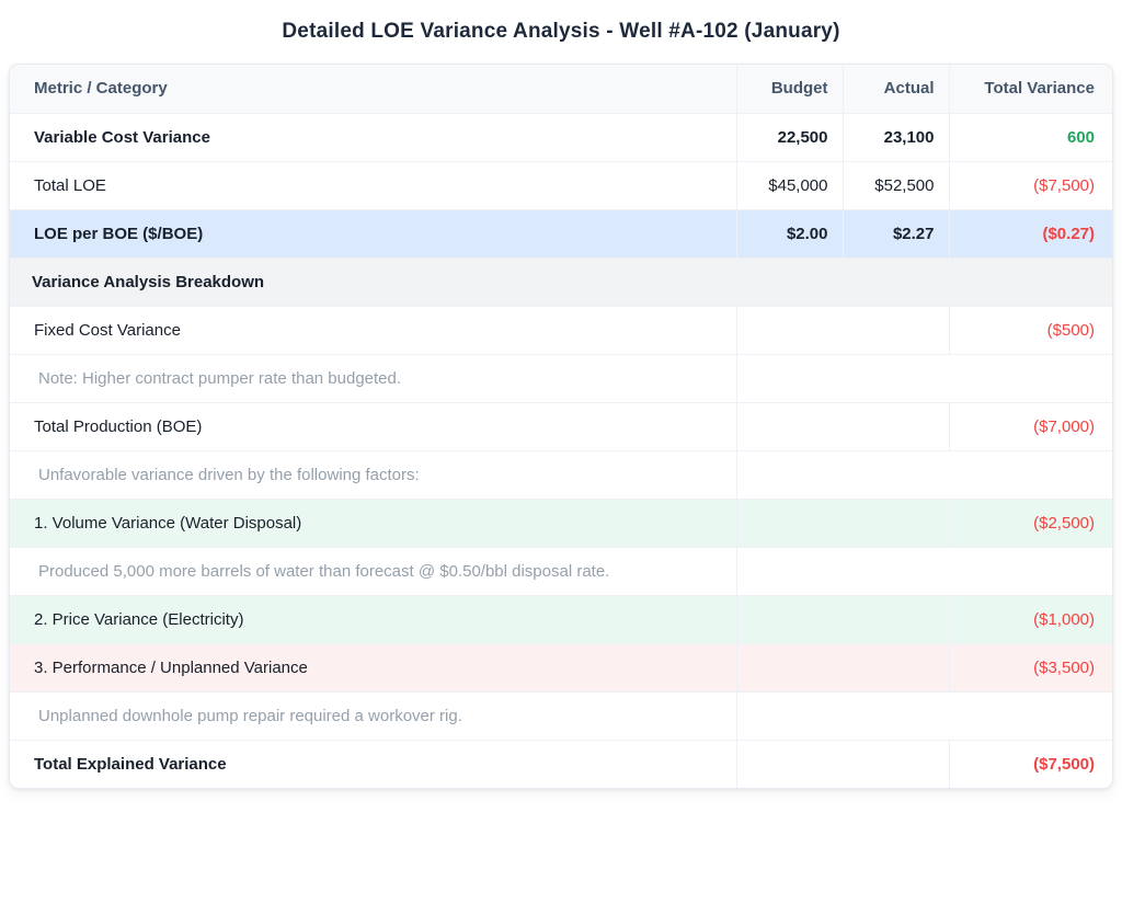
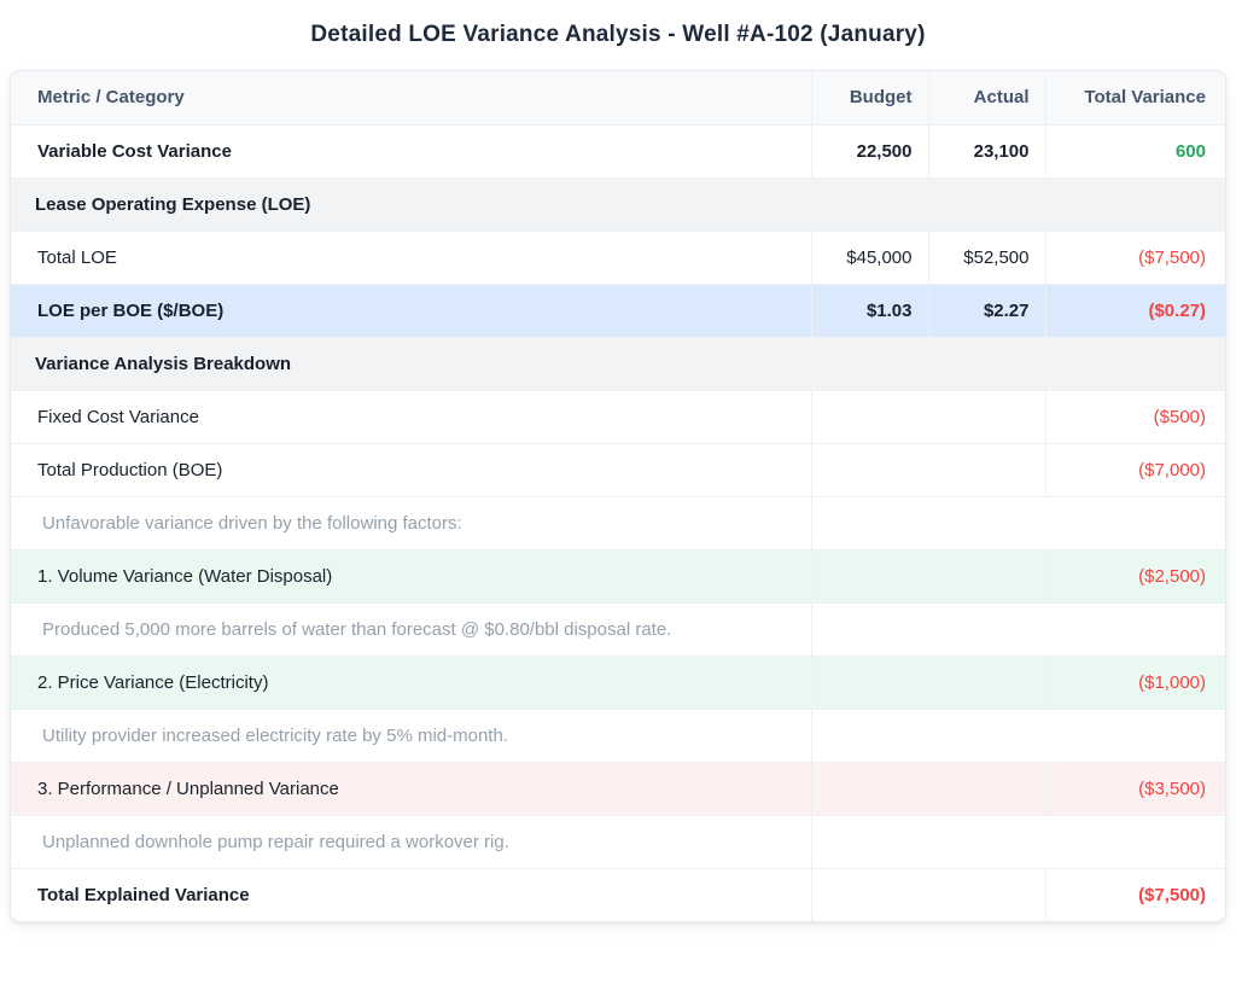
  Detailed LOE Variance Analysis - Well #A-102 (January)
  Metric / Category	Budget	Actual	Total Variance
  Variable Cost Variance	22,500	23,100	600
+ Lease Operating Expense (LOE)
  Total LOE	$45,000	$52,500	($7,500)
- LOE per BOE ($/BOE)	$2.00	$2.27	($0.27)
+ LOE per BOE ($/BOE)	$1.03	$2.27	($0.27)
  Variance Analysis Breakdown
  Fixed Cost Variance		($500)
- Note: Higher contract pumper rate than budgeted.
  Total Production (BOE)		($7,000)
  Unfavorable variance driven by the following factors:
  1. Volume Variance (Water Disposal)		($2,500)
- Produced 5,000 more barrels of water than forecast @ $0.50/bbl disposal rate.
+ Produced 5,000 more barrels of water than forecast @ $0.80/bbl disposal rate.
  2. Price Variance (Electricity)		($1,000)
+ Utility provider increased electricity rate by 5% mid-month.
  3. Performance / Unplanned Variance		($3,500)
  Unplanned downhole pump repair required a workover rig.
  Total Explained Variance		($7,500)
